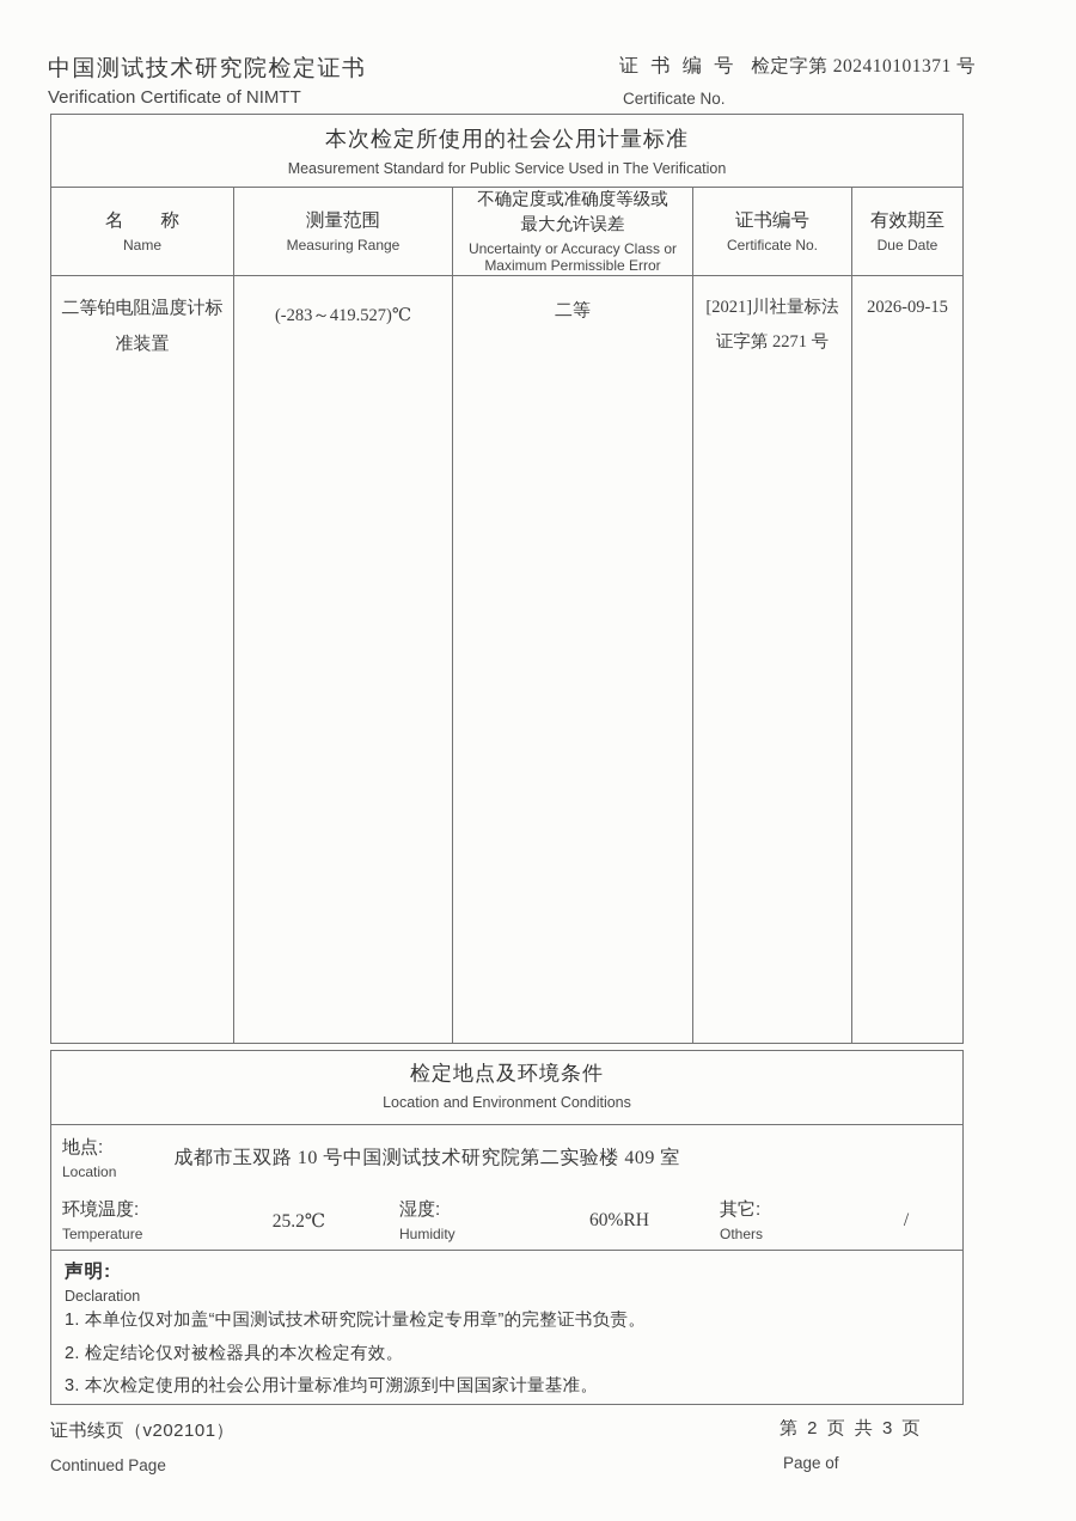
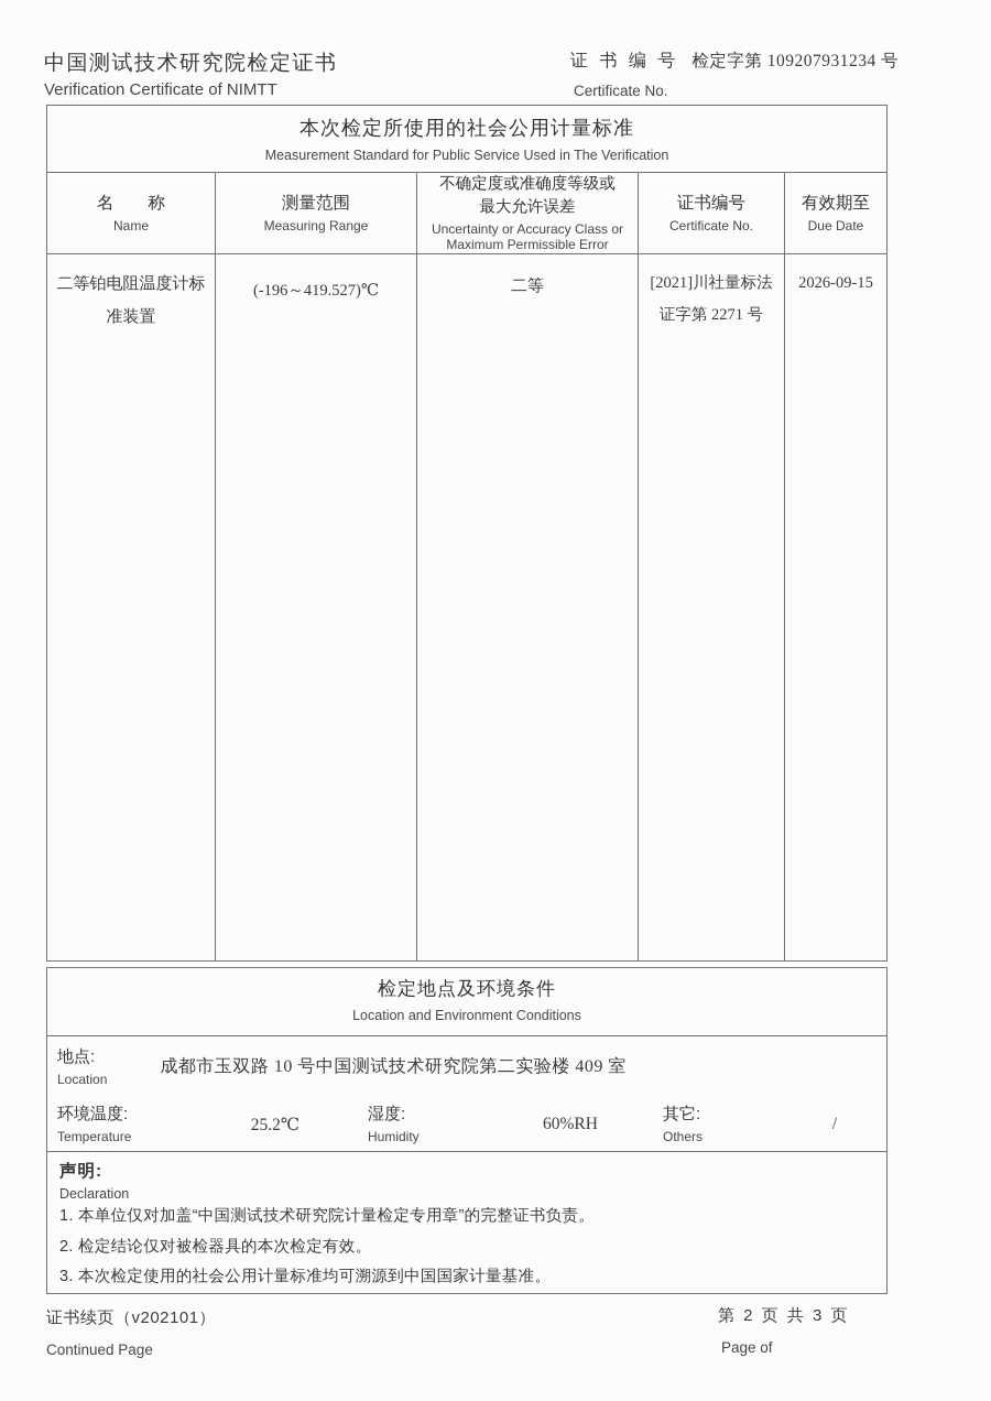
  中国测试技术研究院检定证书
  Verification Certificate of NIMTT
  证 书 编 号
- 检定字第 202410101371 号
+ 检定字第 109207931234 号
  Certificate No.
  本次检定所使用的社会公用计量标准
  Measurement Standard for Public Service Used in The Verification
  名 称
  Name
  测量范围
  Measuring Range
  不确定度或准确度等级或
  最大允许误差
  Uncertainty or Accuracy Class or Maximum Permissible Error
  证书编号
  Certificate No.
  有效期至
  Due Date
  二等铂电阻温度计标
  准装置
- (-283～419.527)℃
+ (-196～419.527)℃
  二等
  [2021]川社量标法
  证字第 2271 号
  2026-09-15
  检定地点及环境条件
  Location and Environment Conditions
  地点:
  Location
  成都市玉双路 10 号中国测试技术研究院第二实验楼 409 室
  环境温度:
  Temperature
  25.2℃
  湿度:
  Humidity
  60%RH
  其它:
  Others
  /
  声明:
  Declaration
  1. 本单位仅对加盖“中国测试技术研究院计量检定专用章”的完整证书负责。
  2. 检定结论仅对被检器具的本次检定有效。
  3. 本次检定使用的社会公用计量标准均可溯源到中国国家计量基准。
  证书续页（v202101）
  Continued Page
  第 2 页 共 3 页
  Page of
